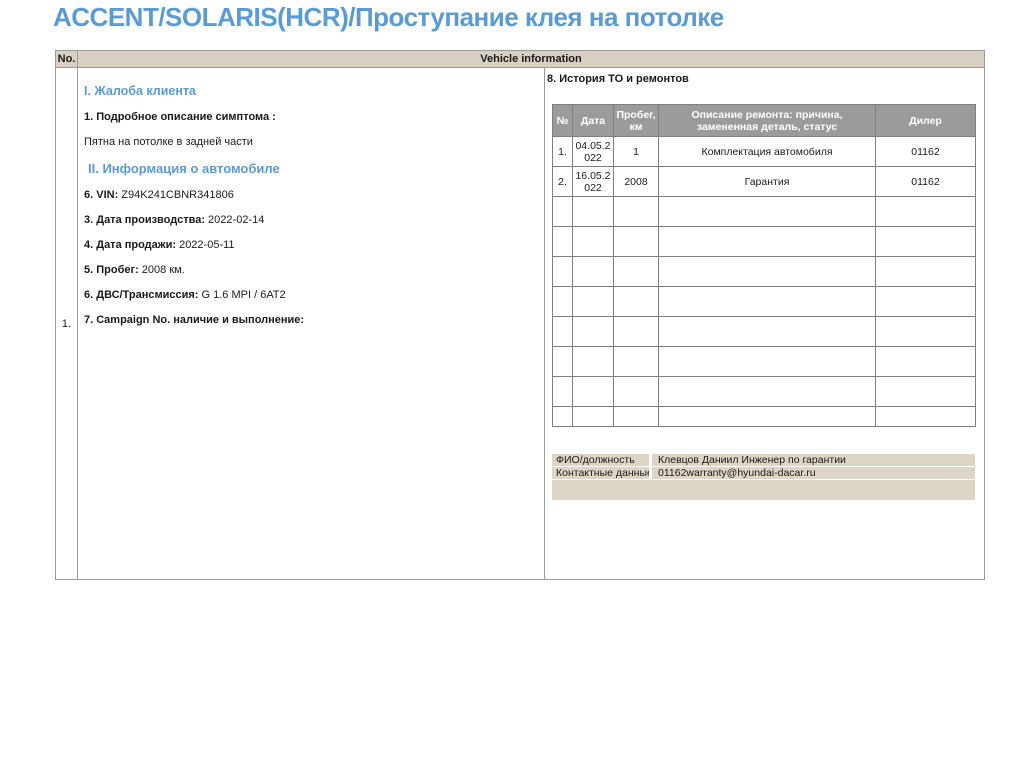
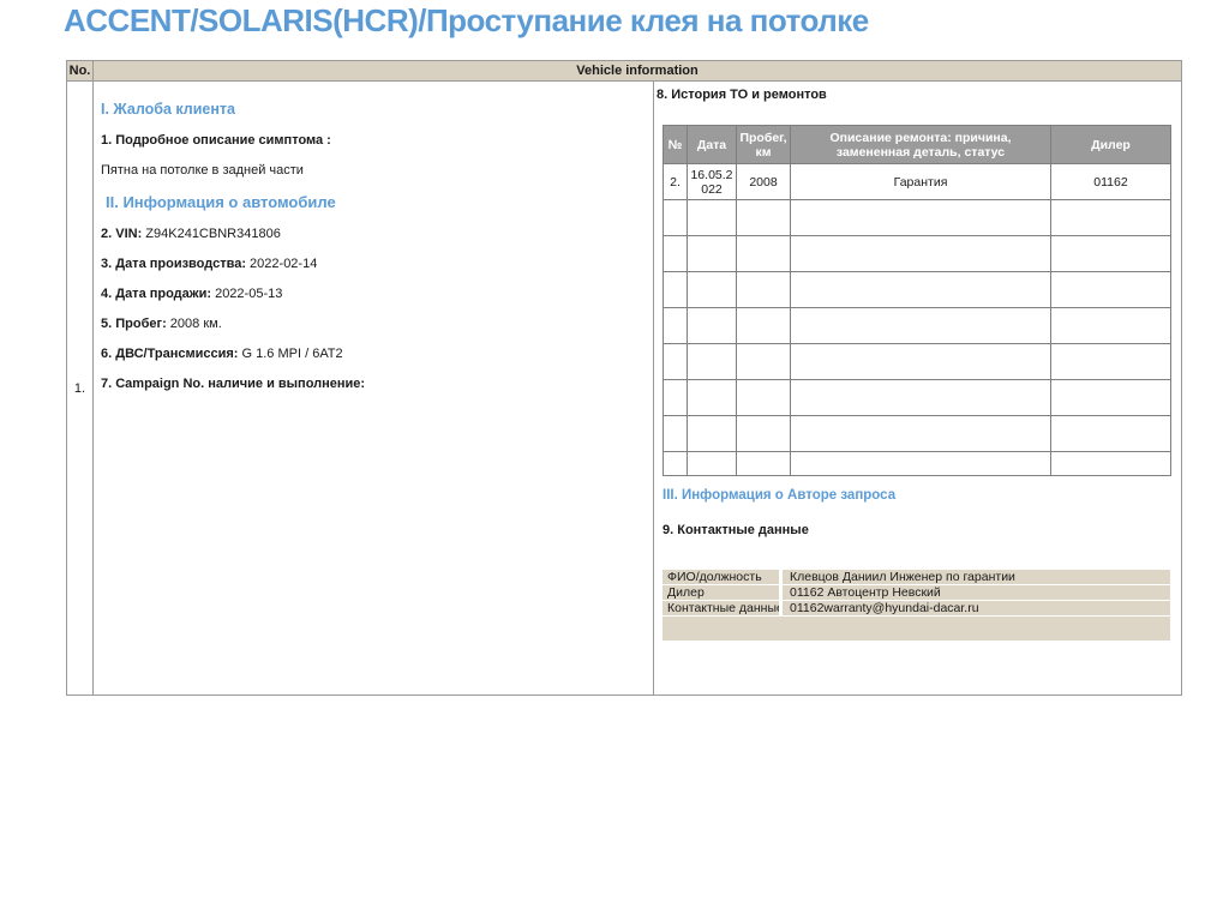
  ACCENT/SOLARIS(HCR)/Проступание клея на потолке
  No.
  Vehicle information
  1.
  I. Жалоба клиента
  1. Подробное описание симптома :
  Пятна на потолке в задней части
  II. Информация о автомобиле
- 6. VIN: Z94K241CBNR341806
+ 2. VIN: Z94K241CBNR341806
  3. Дата производства: 2022-02-14
- 4. Дата продажи: 2022-05-11
+ 4. Дата продажи: 2022-05-13
  5. Пробег: 2008 км.
  6. ДВС/Трансмиссия: G 1.6 MPI / 6АТ2
  7. Campaign No. наличие и выполнение:
  8. История ТО и ремонтов
  №	Дата	Пробег, км	Описание ремонта: причина, замененная деталь, статус	Дилер
- 1.	04.05.2022	1	Комплектация автомобиля	01162
  2.	16.05.2022	2008	Гарантия	01162
+ III. Информация о Авторе запроса
+ 9. Контактные данные
  ФИО/должность
  Клевцов Даниил Инженер по гарантии
+ Дилер
+ 01162 Автоцентр Невский
  Контактные данные
  01162warranty@hyundai-dacar.ru
